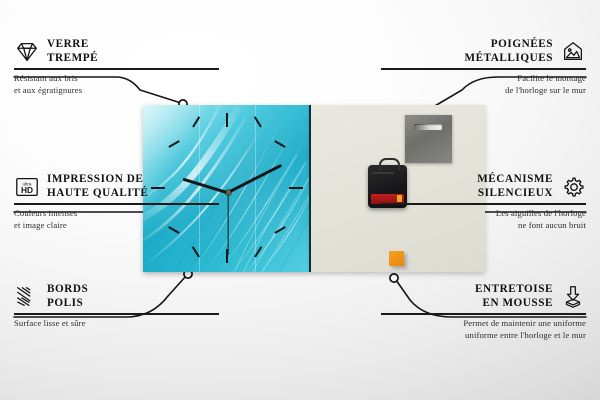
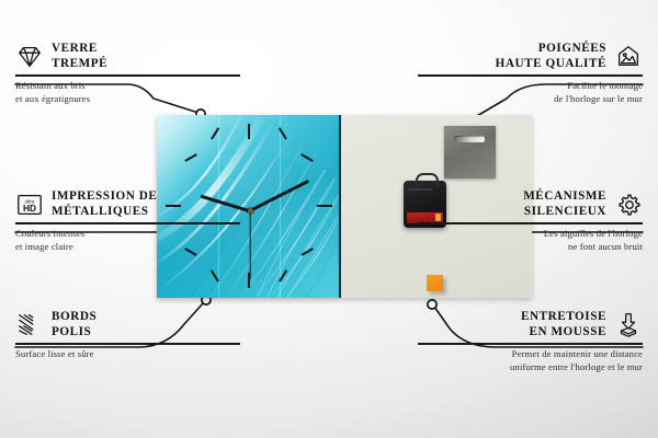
  VERRE
  TREMPÉ
  Résistant aux bris
  et aux égratignures
  HD
  IMPRESSION DE
- HAUTE QUALITÉ
+ MÉTALLIQUES
  Couleurs intenses
  et image claire
  BORDS
  POLIS
  Surface lisse et sûre
  POIGNÉES
- MÉTALLIQUES
+ HAUTE QUALITÉ
  Facilite le montage
  de l'horloge sur le mur
  MÉCANISME
  SILENCIEUX
  Les aiguilles de l'horloge
  ne font aucun bruit
  ENTRETOISE
  EN MOUSSE
- Permet de maintenir une uniforme
+ Permet de maintenir une distance
  uniforme entre l'horloge et le mur
